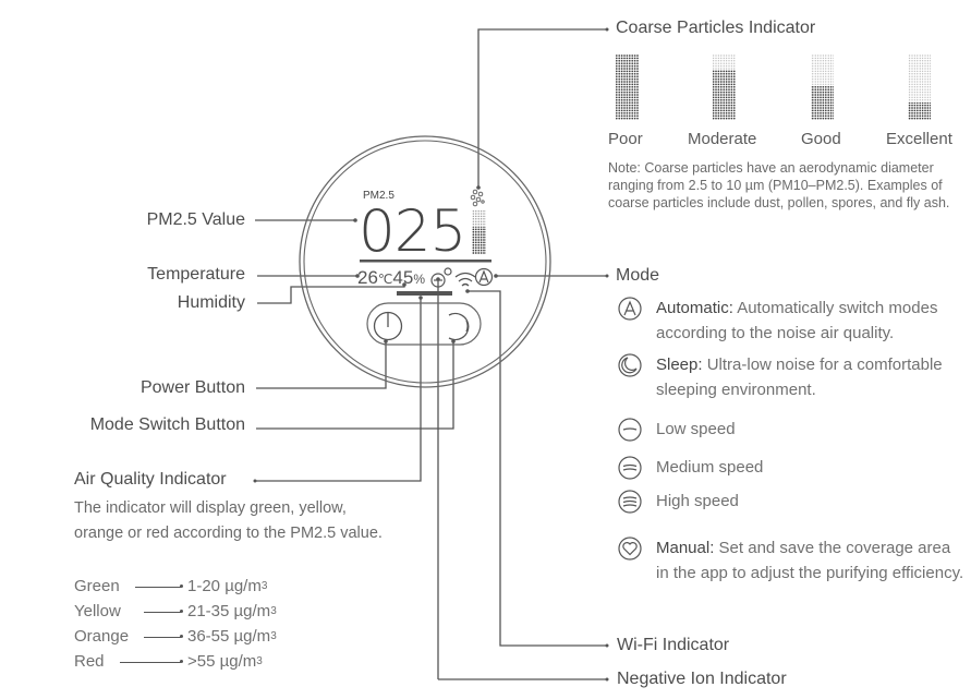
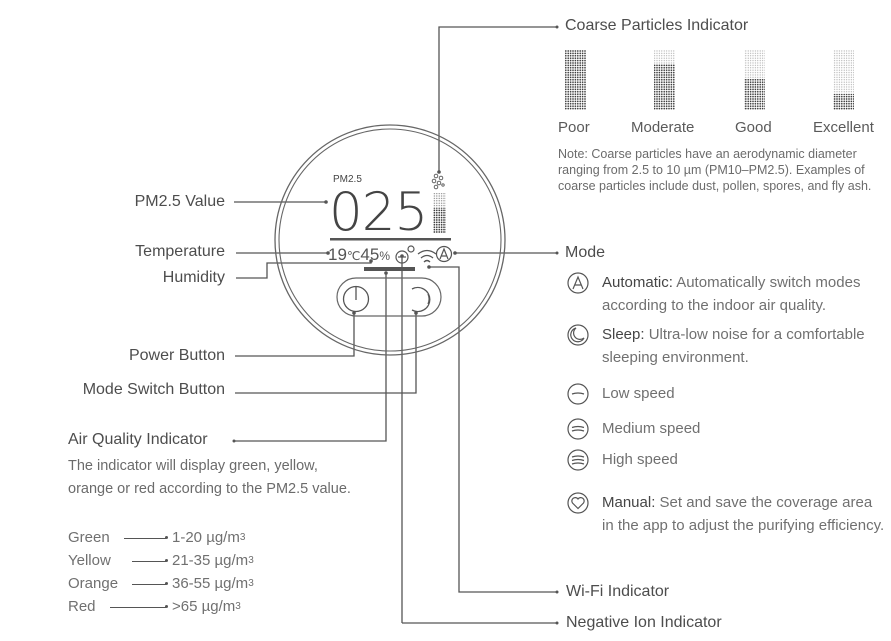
  PM2.5
  025
- 26℃45%
+ 19℃45%
  PM2.5 Value
  Temperature
  Humidity
  Power Button
  Mode Switch Button
  Air Quality Indicator
  The indicator will display green, yellow, orange or red according to the PM2.5 value.
  Green
  1-20 µg/m
  3
  Yellow
  21-35 µg/m
  3
  Orange
  36-55 µg/m
  3
  Red
- >55 µg/m
+ >65 µg/m
  3
  Coarse Particles Indicator
  Poor
  Moderate
  Good
  Excellent
  Note: Coarse particles have an aerodynamic diameter ranging from 2.5 to 10 µm (PM10–PM2.5). Examples of coarse particles include dust, pollen, spores, and fly ash.
  Mode
- Automatic: Automatically switch modes according to the noise air quality.
+ Automatic: Automatically switch modes according to the indoor air quality.
  Sleep: Ultra-low noise for a comfortable sleeping environment.
  Low speed
  Medium speed
  High speed
  Manual: Set and save the coverage area in the app to adjust the purifying efficiency.
  Wi-Fi Indicator
  Negative Ion Indicator
